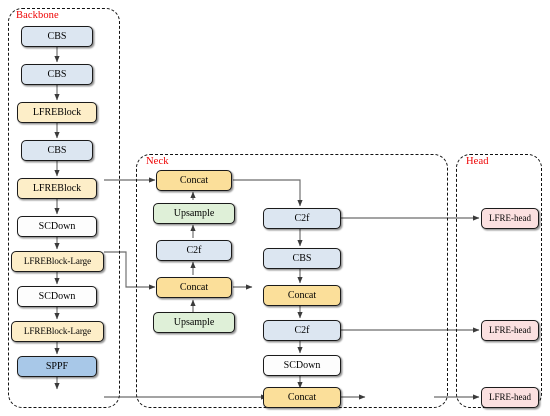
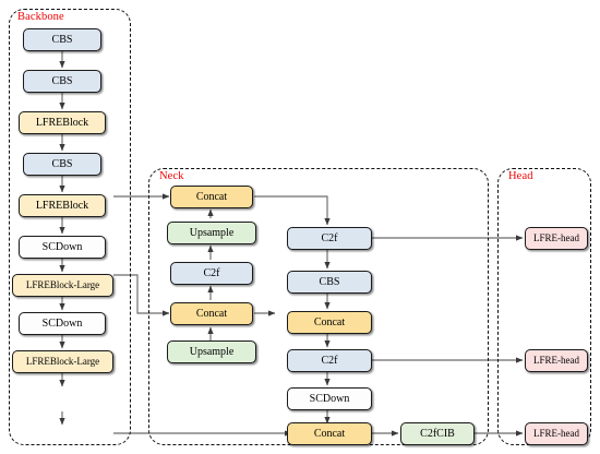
  Backbone
  CBS
  CBS
  LFREBlock
  CBS
  LFREBlock
  SCDown
  LFREBlock-Large
  SCDown
  LFREBlock-Large
- SPPF
  Neck
  Concat
  Upsample
  C2f
  Concat
  Upsample
  C2f
  CBS
  Concat
  C2f
  SCDown
  Concat
+ C2fCIB
  Head
  LFRE-head
  LFRE-head
  LFRE-head
